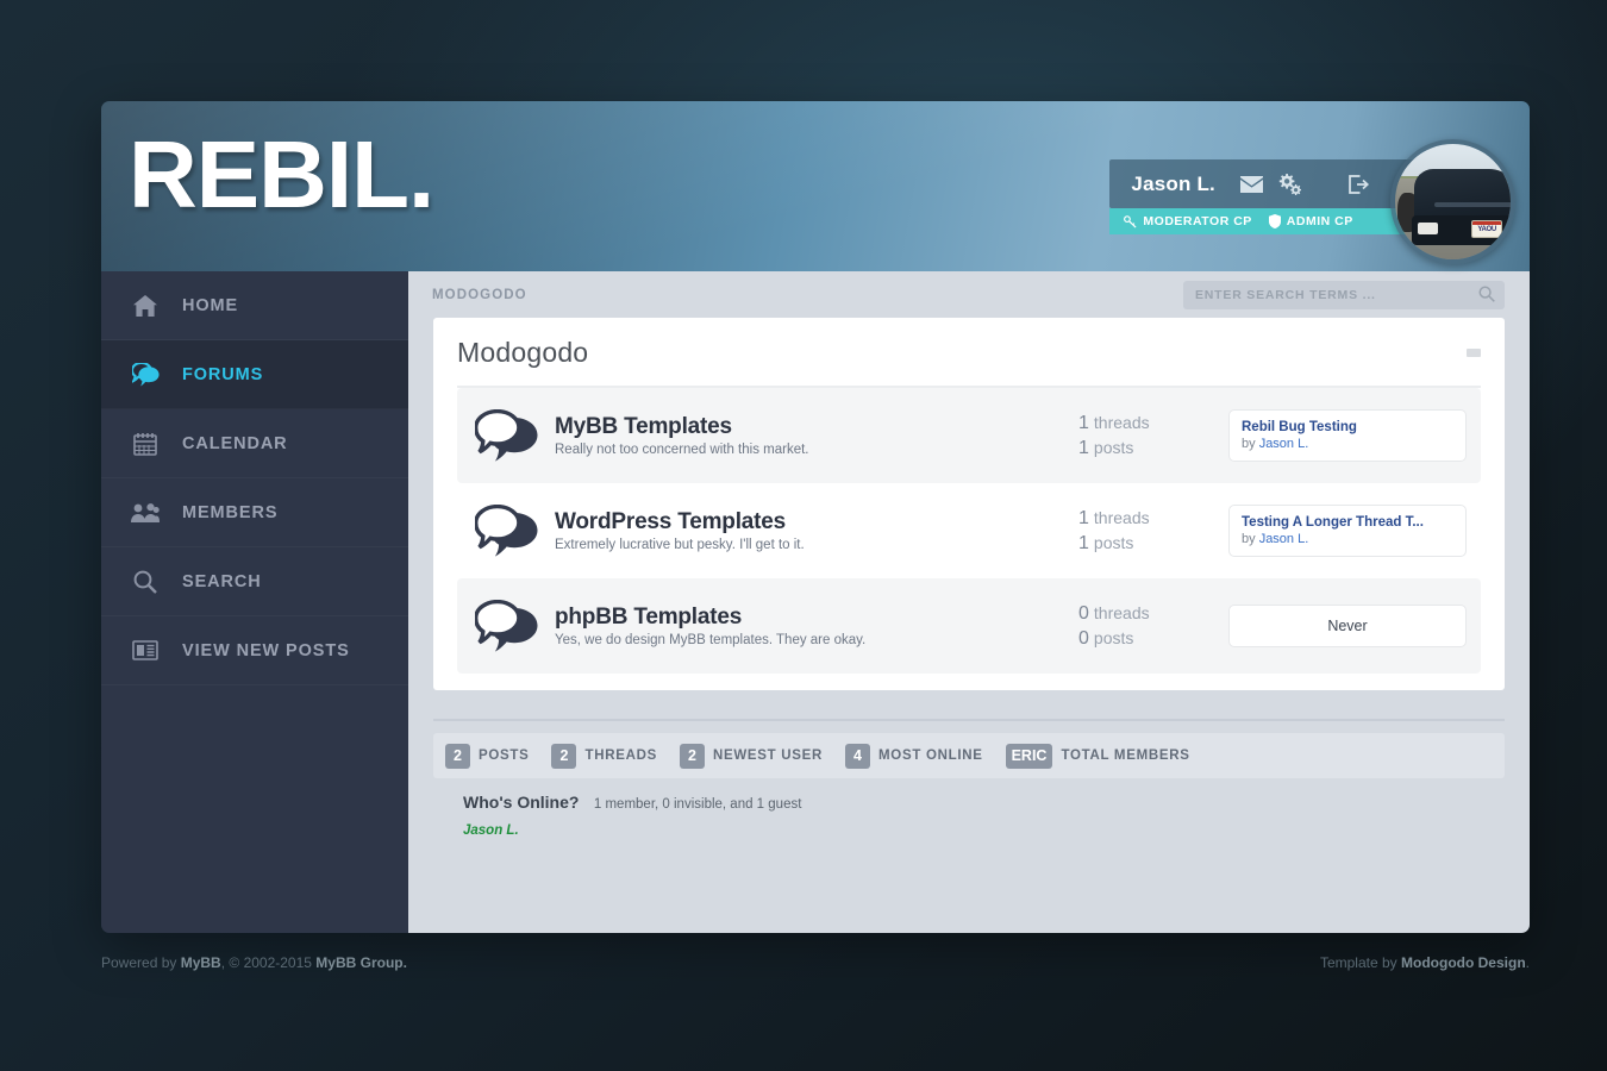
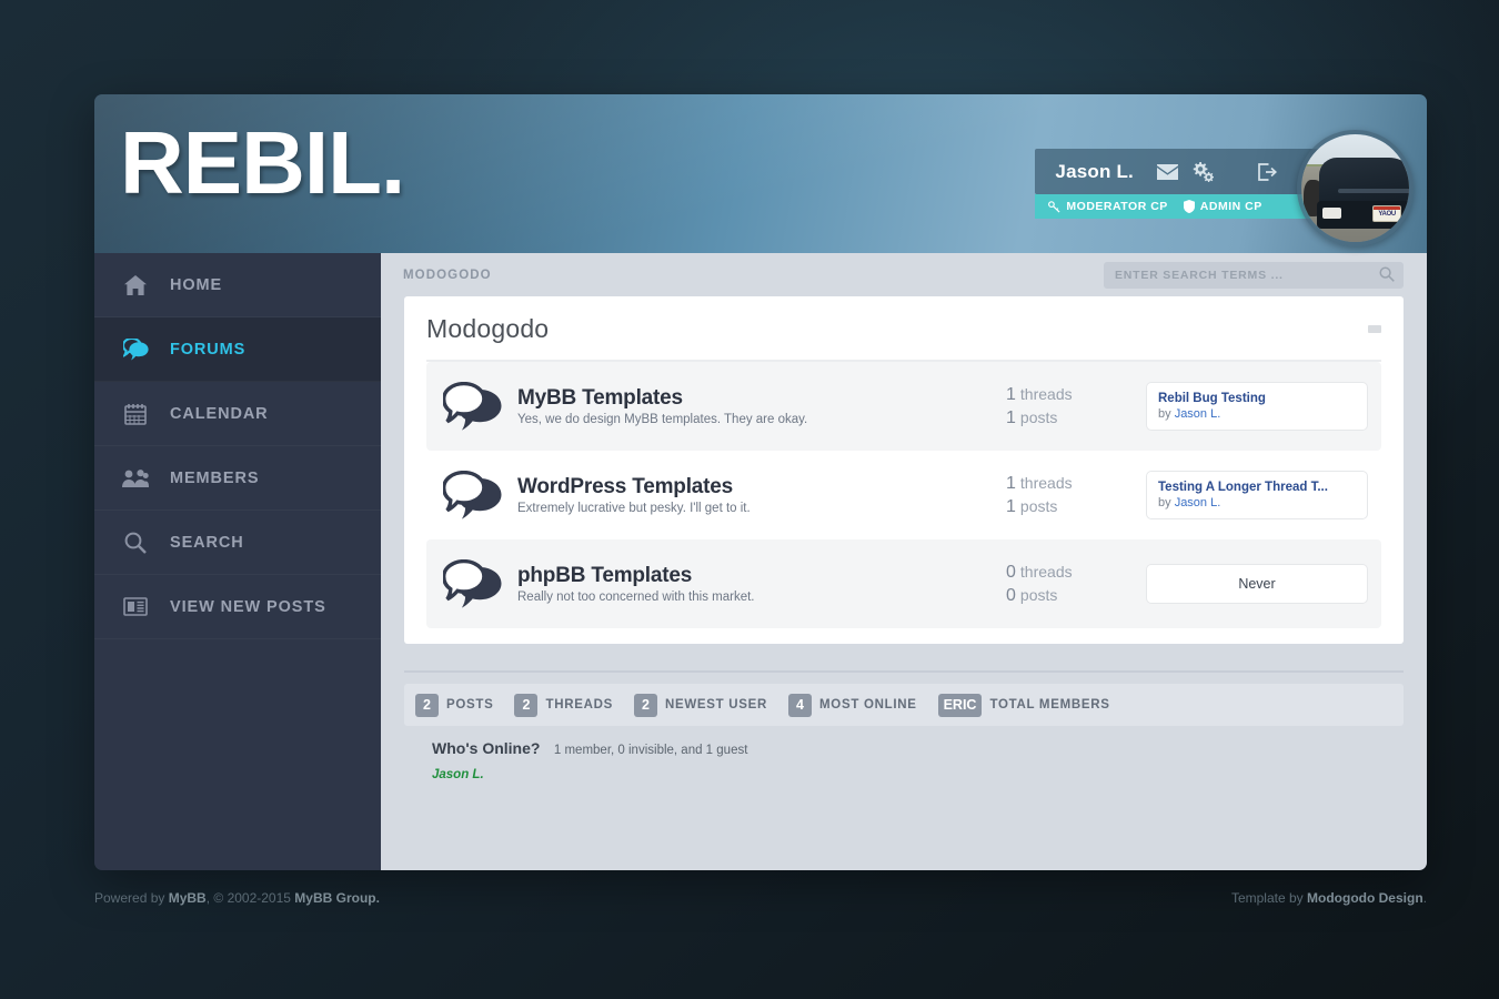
  REBIL.
  Jason L.
  MODERATOR CP
  ADMIN CP
  HOME
  FORUMS
  CALENDAR
  MEMBERS
  SEARCH
  VIEW NEW POSTS
  MODOGODO
  ENTER SEARCH TERMS ...
  Modogodo
  MyBB Templates
- Really not too concerned with this market.
+ Yes, we do design MyBB templates. They are okay.
  1 threads
  1 posts
  Rebil Bug Testing
  by Jason L.
  WordPress Templates
  Extremely lucrative but pesky. I'll get to it.
  1 threads
  1 posts
  Testing A Longer Thread T...
  by Jason L.
  phpBB Templates
- Yes, we do design MyBB templates. They are okay.
+ Really not too concerned with this market.
  0 threads
  0 posts
  Never
  2
  POSTS
  2
  THREADS
  2
  NEWEST USER
  4
  MOST ONLINE
  ERIC
  TOTAL MEMBERS
  Who's Online? 1 member, 0 invisible, and 1 guest
  Jason L.
  Powered by MyBB, © 2002-2015 MyBB Group.
  Template by Modogodo Design.
